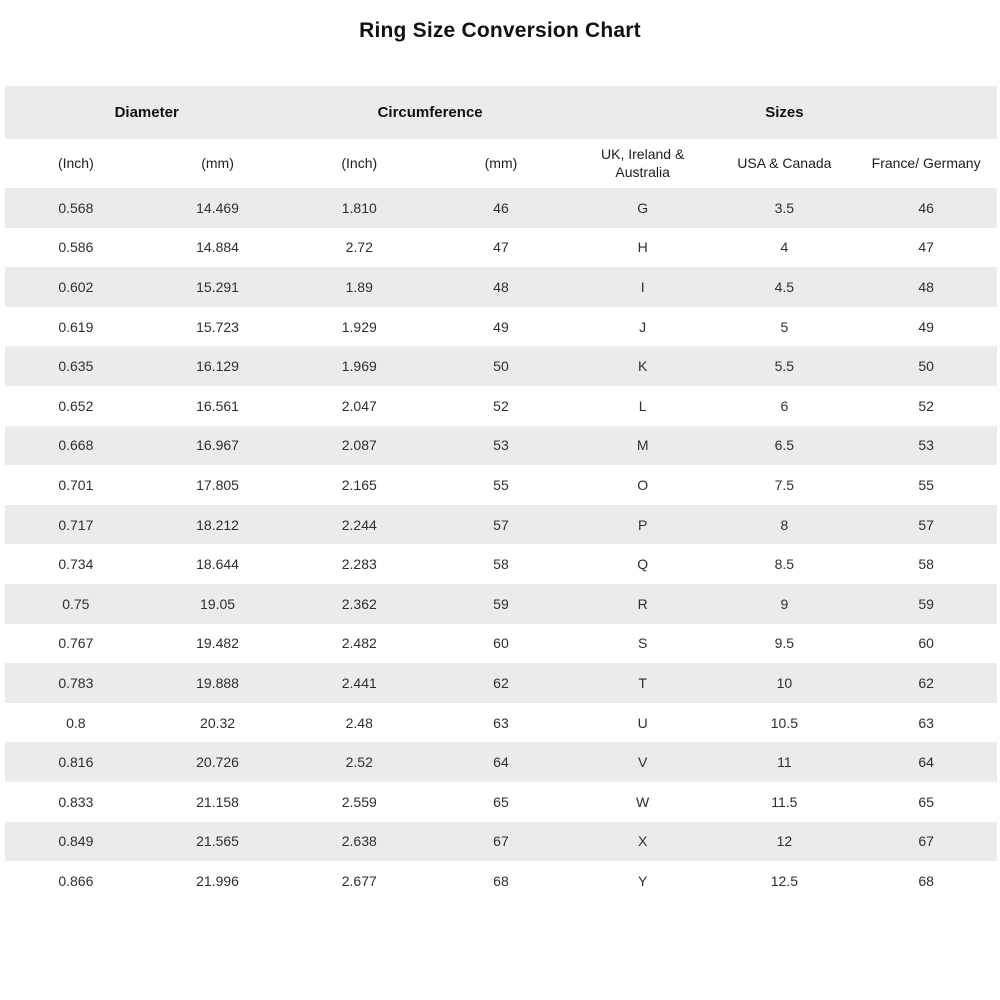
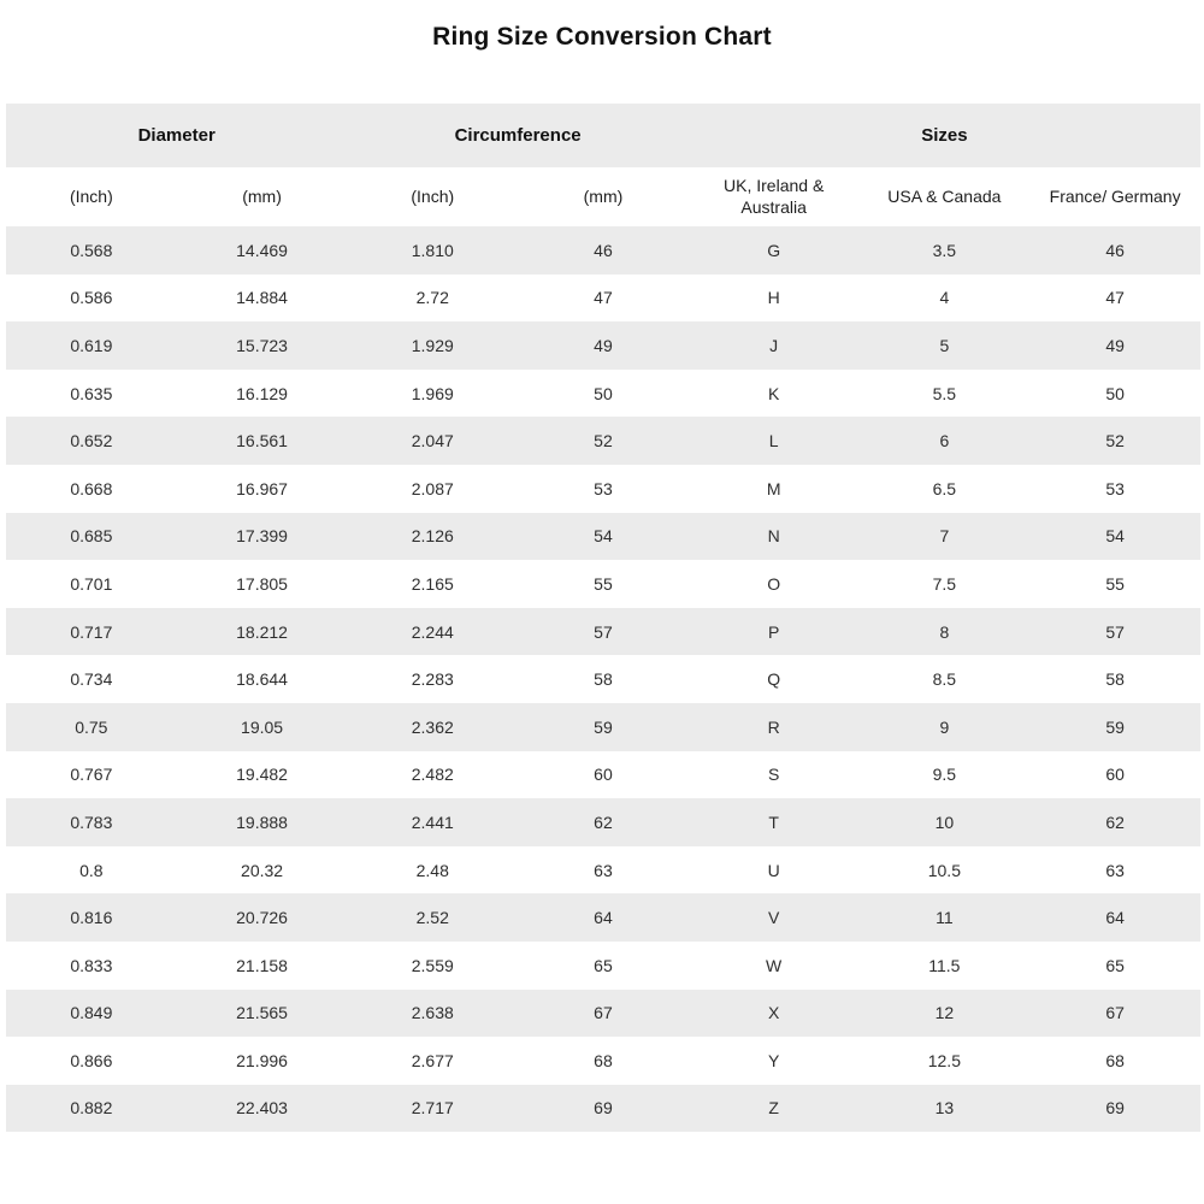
  Ring Size Conversion Chart
  Diameter	Circumference	Sizes
  (Inch)	(mm)	(Inch)	(mm)	UK, Ireland & Australia	USA & Canada	France/ Germany
  0.568	14.469	1.810	46	G	3.5	46
  0.586	14.884	2.72	47	H	4	47
- 0.602	15.291	1.89	48	I	4.5	48
  0.619	15.723	1.929	49	J	5	49
  0.635	16.129	1.969	50	K	5.5	50
  0.652	16.561	2.047	52	L	6	52
  0.668	16.967	2.087	53	M	6.5	53
+ 0.685	17.399	2.126	54	N	7	54
  0.701	17.805	2.165	55	O	7.5	55
  0.717	18.212	2.244	57	P	8	57
  0.734	18.644	2.283	58	Q	8.5	58
  0.75	19.05	2.362	59	R	9	59
  0.767	19.482	2.482	60	S	9.5	60
  0.783	19.888	2.441	62	T	10	62
  0.8	20.32	2.48	63	U	10.5	63
  0.816	20.726	2.52	64	V	11	64
  0.833	21.158	2.559	65	W	11.5	65
  0.849	21.565	2.638	67	X	12	67
  0.866	21.996	2.677	68	Y	12.5	68
+ 0.882	22.403	2.717	69	Z	13	69
